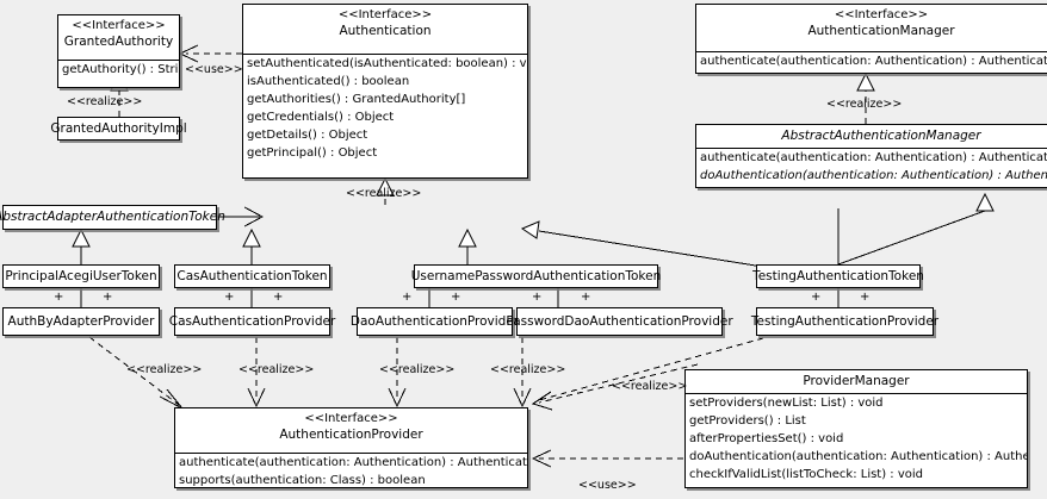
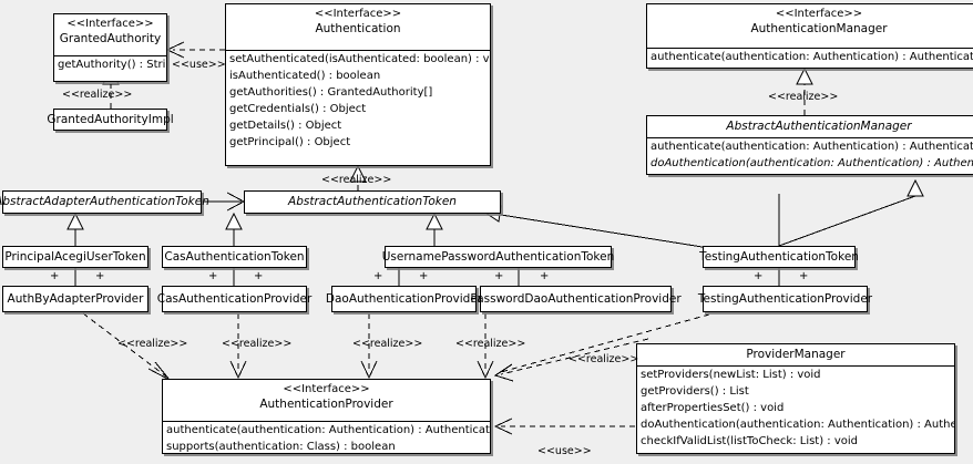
  <<Interface>>
  GrantedAuthority
  getAuthority() : Stri
  GrantedAuthorityImpl
  <<Interface>>
  Authentication
  setAuthenticated(isAuthenticated: boolean) : v
  isAuthenticated() : boolean
  getAuthorities() : GrantedAuthority[]
  getCredentials() : Object
  getDetails() : Object
  getPrincipal() : Object
  <<Interface>>
  AuthenticationManager
  authenticate(authentication: Authentication) : Authenticat
  AbstractAuthenticationManager
  authenticate(authentication: Authentication) : Authenticat
  doAuthentication(authentication: Authentication) : Authen
  bstractAdapterAuthenticationToken
+ AbstractAuthenticationToken
  PrincipalAcegiUserToken
  CasAuthenticationToken
  UsernamePasswordAuthenticationToken
  TestingAuthenticationToken
  AuthByAdapterProvider
  CasAuthenticationProvider
  DaoAuthenticationProvide
  PasswordDaoAuthenticationProvider
  TestingAuthenticationProvider
  <<Interface>>
  AuthenticationProvider
  authenticate(authentication: Authentication) : Authenticat
  supports(authentication: Class) : boolean
  ProviderManager
  setProviders(newList: List) : void
  getProviders() : List
  afterPropertiesSet() : void
  doAuthentication(authentication: Authentication) : Authe
  checkIfValidList(listToCheck: List) : void
  <<use>>
  <<realize>>
  <<realize>>
  <<realize>>
  <<realize>>
  <<realize>>
  <<realize>>
  <<realize>>
  <<realize>>
  <<use>>
  +
  +
  +
  +
  +
  +
  +
  +
  +
  +
